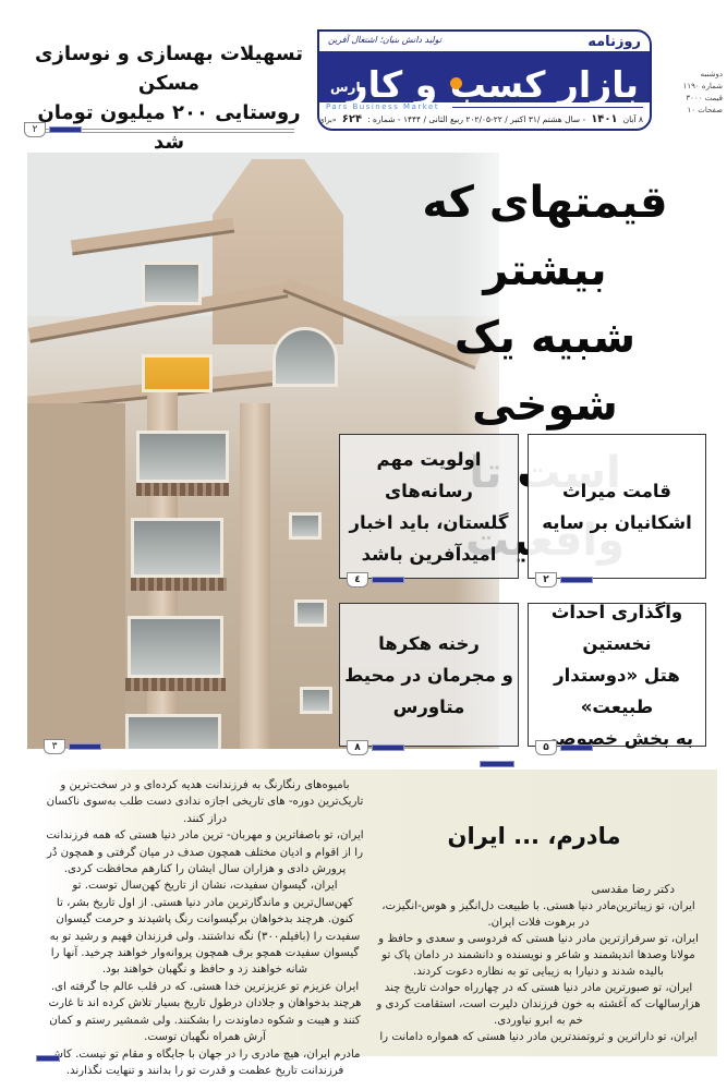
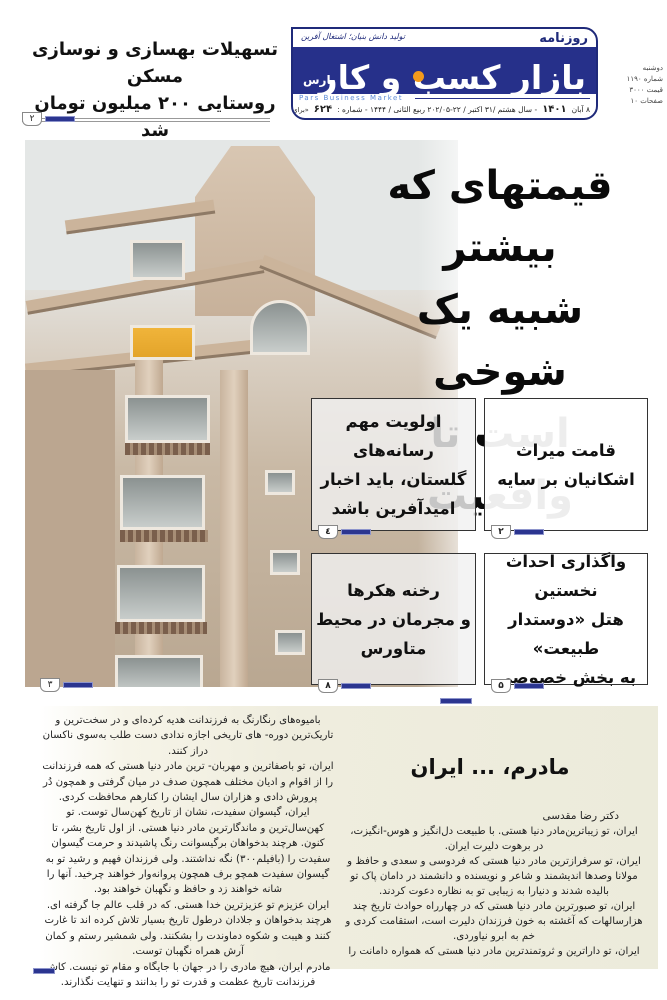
  تولید دانش بنیان؛ اشتغال آفرین
  روزنامه
  بازار کسب و کار
  پارس
  Pars Business Market
  ۸ آبان
  ۱۴۰۱
  - سال هشتم /۳۱ اکتبر / ۲۲-۲۰۲/۰۵ ربیع الثانی / ۱۴۴۴ - شماره :
  ۶۲۴
  دوشنبه
  شماره ۱۱۹۰
  قیمت ۳۰۰۰
  صفحات ۱۰
  تسهیلات بهسازی و نوسازی مسکن
  روستایی ۲۰۰ میلیون تومان شد
  ۲
  ۳
  قیمتهای که بیشتر
  شبیه یک شوخی
  اولویت مهم رسانه‌های
  گلستان، باید اخبار
  امیدآفرین باشد
  ٤
  قامت میراث
  اشکانیان بر سایه
  ۲
  رخنه هکرها
  و مجرمان در محیط
  متاورس
  ۸
  واگذاری احداث نخستین
  هتل «دوستدار طبیعت»
  به بخش خصوصی
  ۵
  مادرم، ... ایران
  دکتر رضا مقدسی
- ایران، تو زیباترین‌مادر دنیا هستی. با طبیعت دل‌انگیز و هوس-انگیزت، در برهوت فلات ایران.
+ ایران، تو زیباترین‌مادر دنیا هستی. با طبیعت دل‌انگیز و هوس-انگیزت، در برهوت دلیرت ایران.
  ایران، تو سرفرازترین مادر دنیا هستی که فردوسی و سعدی و حافظ و مولانا وصدها اندیشمند و شاعر و نویسنده و دانشمند در دامان پاک تو بالیده شدند و دنیارا به زیبایی تو به نظاره دعوت کردند.
  ایران، تو صبورترین مادر دنیا هستی که در چهارراه حوادث تاریخ چند هزارسالهات که آغشته به خون فرزندان دلیرت است، استقامت کردی و خم به ابرو نیاوردی.
  ایران، تو داراترین و ثروتمندترین مادر دنیا هستی که همواره دامانت را
  بامیوه‌های رنگارنگ به فرزندانت هدیه کرده‌ای و در سخت‌ترین و تاریک‌ترین دوره- های تاریخی اجازه ندادی دست طلب به‌سوی ناکسان دراز کنند.
  ایران، تو باصفاترین و مهربان- ترین مادر دنیا هستی که همه فرزندانت را از اقوام و ادیان مختلف همچون صدف در میان گرفتی و همچون دُر پرورش دادی و هزاران سال ایشان را کنارهم محافظت کردی.
  ایران، گیسوان سفیدت، نشان از تاریخ کهن‌سال توست. تو کهن‌سال‌ترین و ماندگارترین مادر دنیا هستی. از اول تاریخ بشر، تا کنون. هرچند بدخواهان برگیسوانت رنگ پاشیدند و حرمت گیسوان سفیدت را (بافیلم۳۰۰) نگه نداشتند. ولی فرزندان فهیم و رشید تو به گیسوان سفیدت همچو برف همچون پروانه‌وار خواهند چرخید. آنها را شانه خواهند زد و حافظ و نگهبان خواهند بود.
  ایران عزیزم تو عزیزترین خدا هستی. که در قلب عالم جا گرفته ای. هرچند بدخواهان و جلادان درطول تاریخ بسیار تلاش کرده اند تا غارت کنند و هیبت و شکوه دماوندت را بشکنند. ولی شمشیر رستم و کمان آرش همراه نگهبان توست.
  مادرم ایران، هیچ مادری را در جهان با جایگاه و مقام تو نیست. کاش فرزندانت تاریخ عظمت و قدرت تو را بدانند و تنهایت نگذارند.
